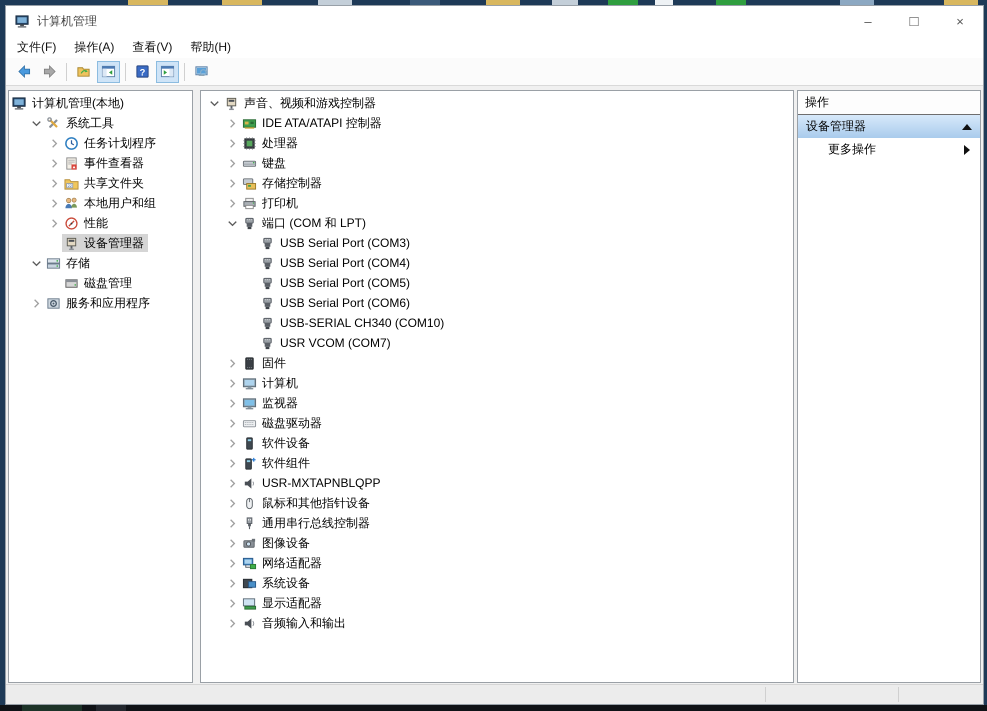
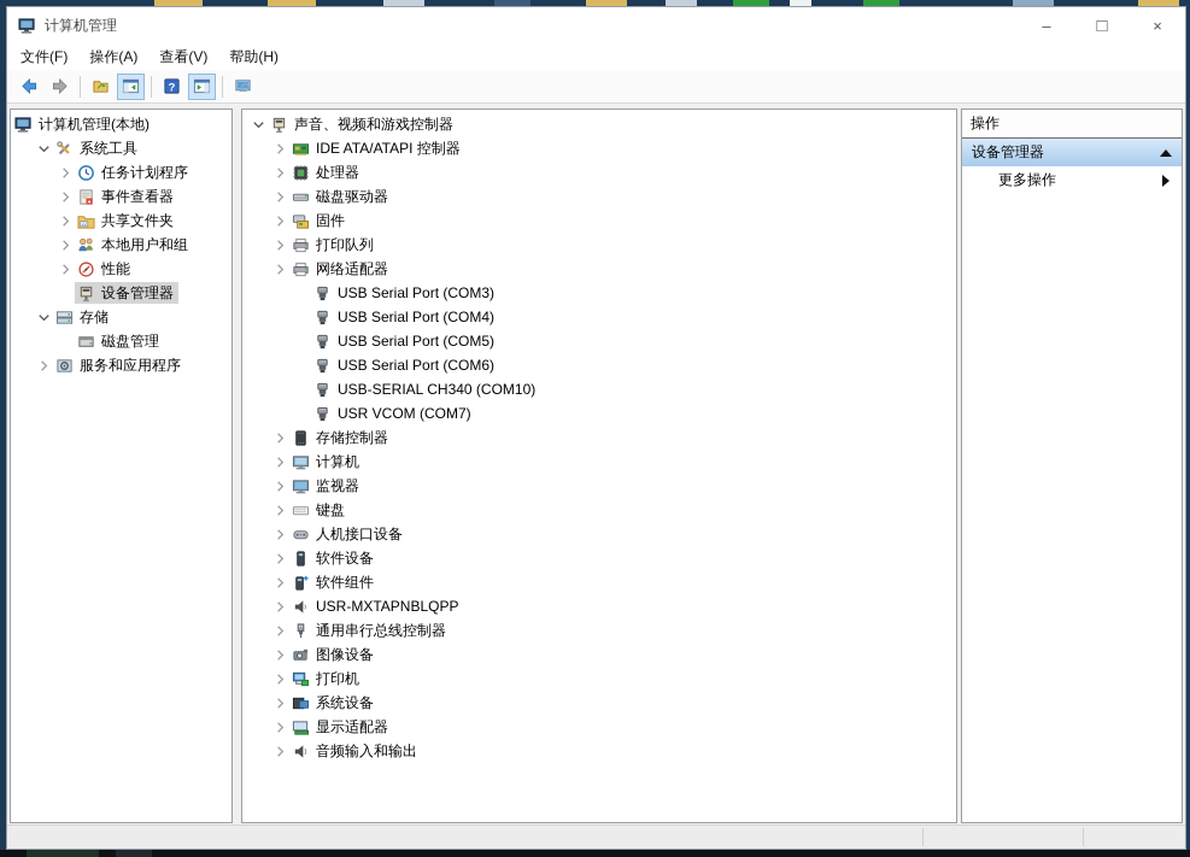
  计算机管理
  –
  □
  ×
  文件(F)
  操作(A)
  查看(V)
  帮助(H)
  ?
  计算机管理(本地)
  系统工具
  任务计划程序
  事件查看器
  共享文件夹
  本地用户和组
  性能
  设备管理器
  存储
  磁盘管理
  服务和应用程序
  声音、视频和游戏控制器
  IDE ATA/ATAPI 控制器
  处理器
- 键盘
+ 磁盘驱动器
- 存储控制器
+ 固件
+ 打印队列
- 打印机
+ 网络适配器
- 端口 (COM 和 LPT)
  USB Serial Port (COM3)
  USB Serial Port (COM4)
  USB Serial Port (COM5)
  USB Serial Port (COM6)
  USB-SERIAL CH340 (COM10)
  USR VCOM (COM7)
- 固件
+ 存储控制器
  计算机
  监视器
- 磁盘驱动器
+ 键盘
+ 人机接口设备
  软件设备
  软件组件
  USR-MXTAPNBLQPP
- 鼠标和其他指针设备
  通用串行总线控制器
  图像设备
- 网络适配器
+ 打印机
  系统设备
  显示适配器
  音频输入和输出
  操作
  设备管理器
  更多操作
